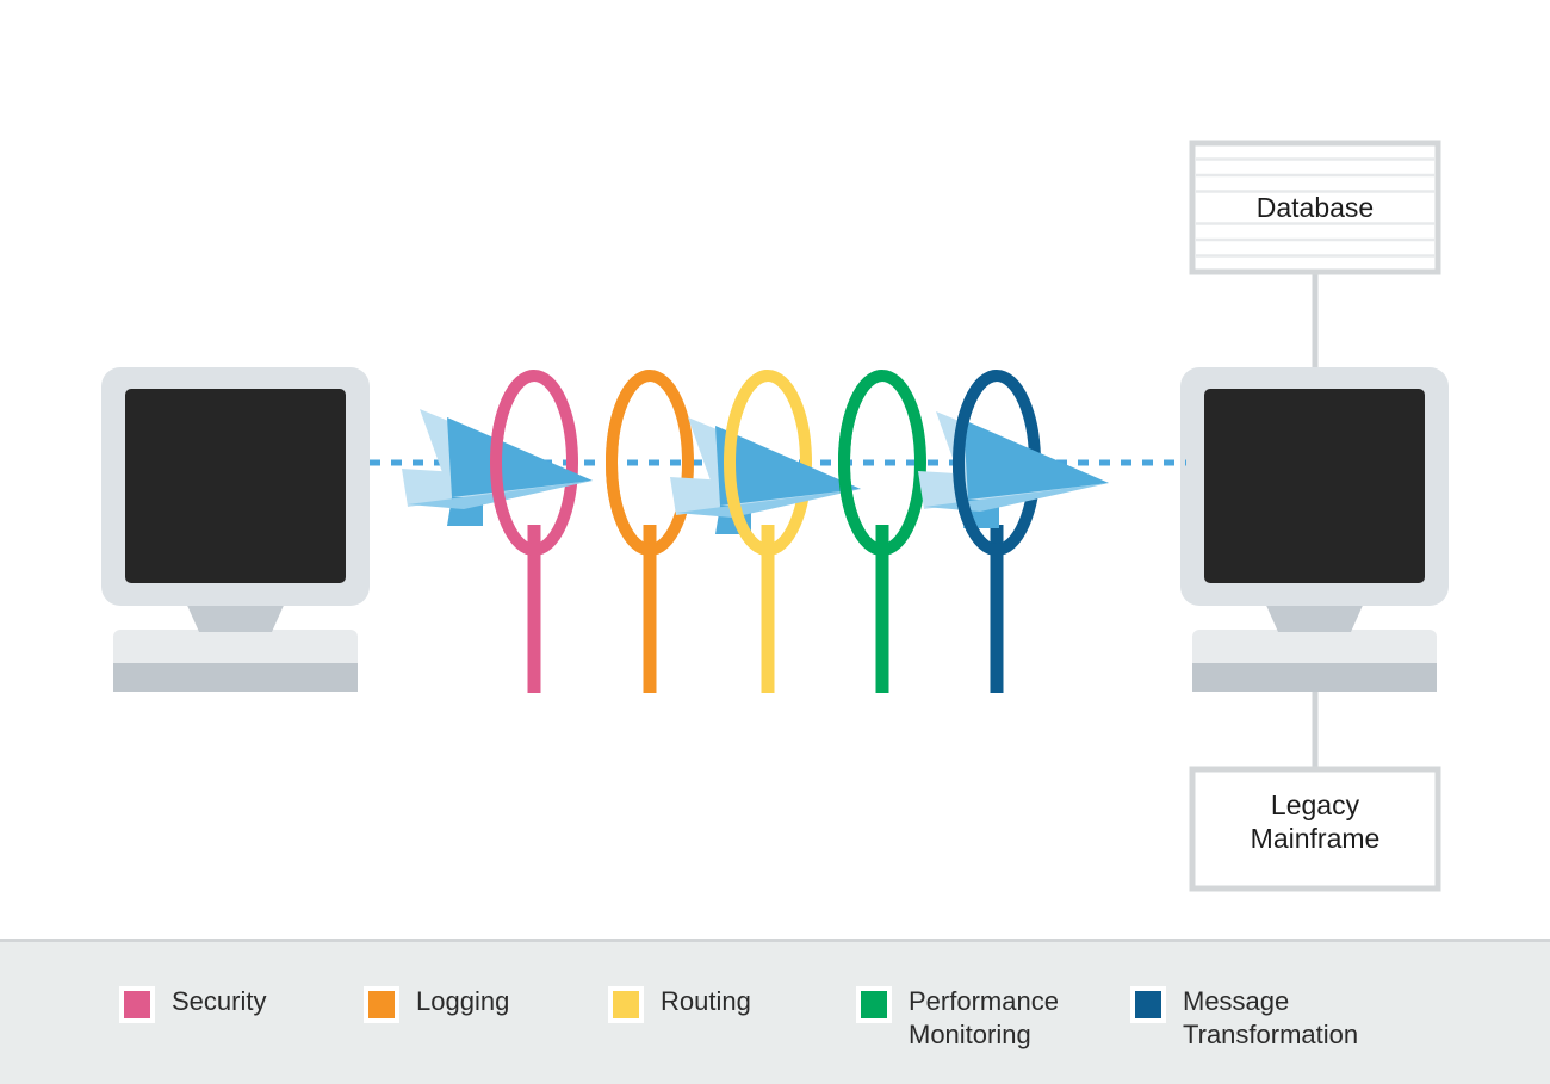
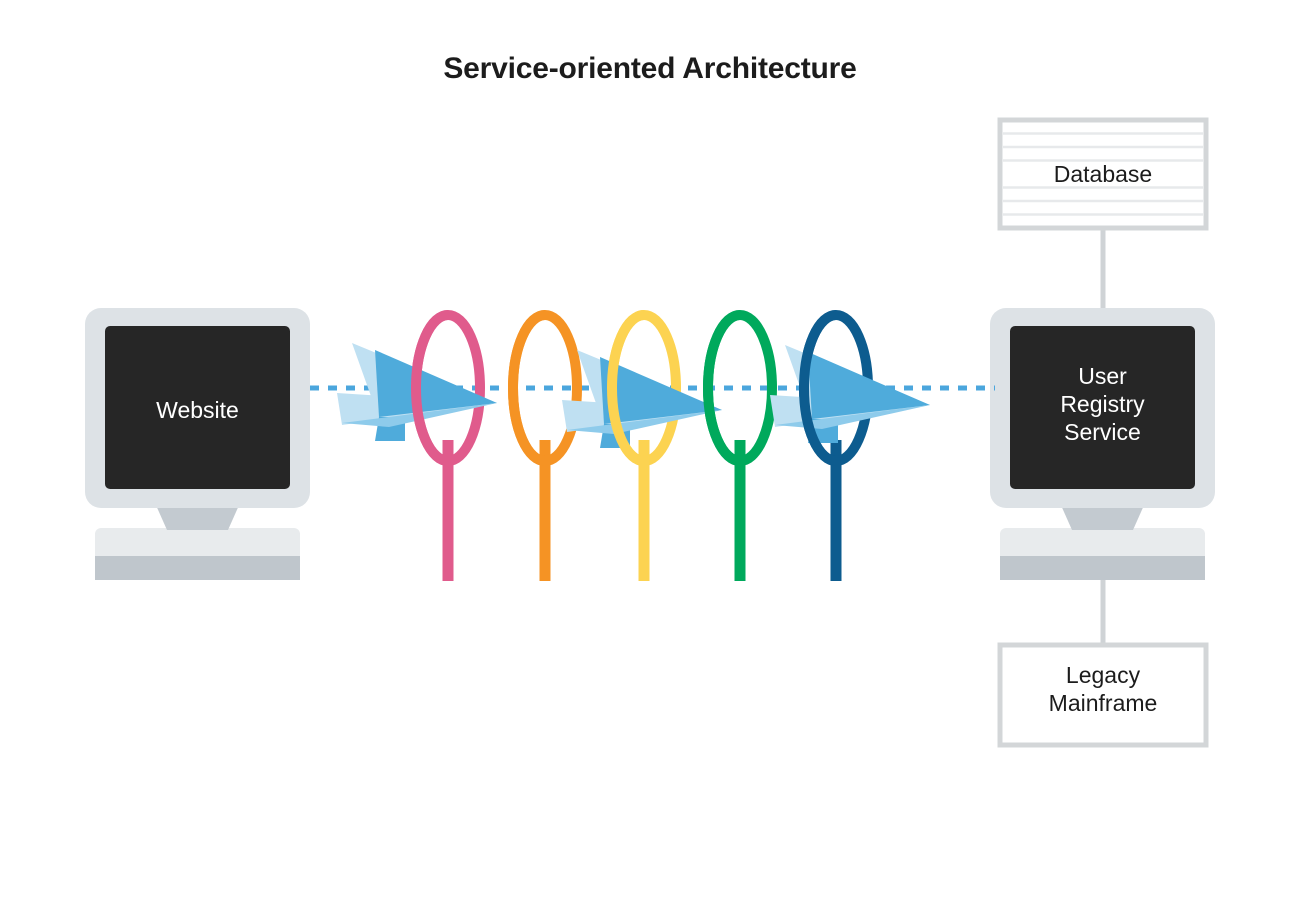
+ Service-oriented Architecture
+ Website
+ User
+ Registry
+ Service
  Database
  Legacy
  Mainframe
- Security
- Logging
- Routing
- Performance
- Monitoring
- Message
- Transformation
